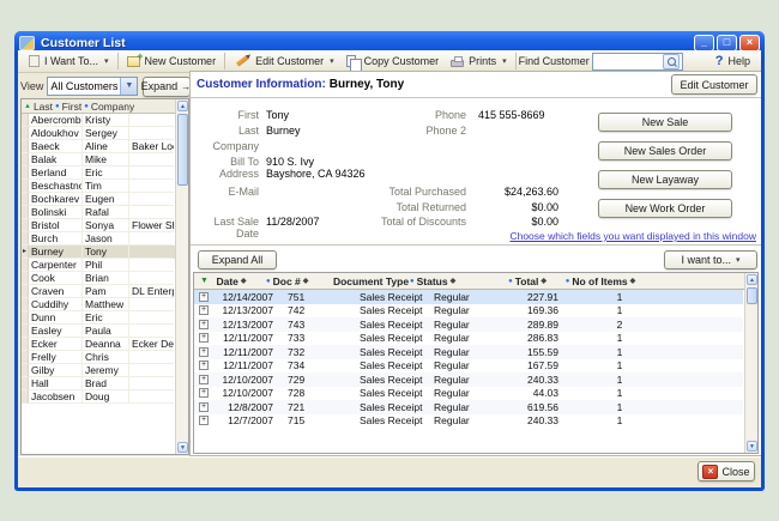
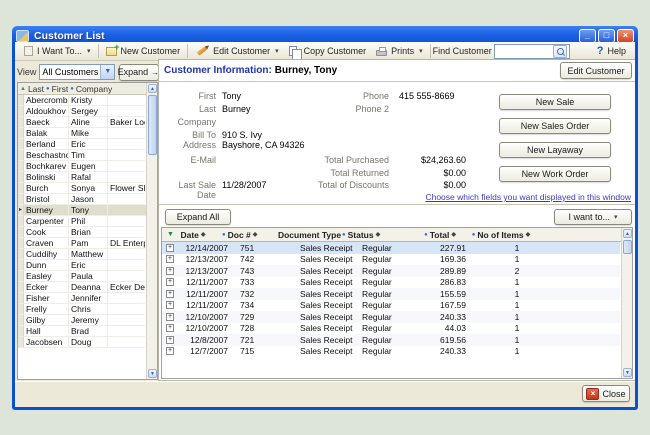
  Customer List
  _
  □
  ×
  I Want To...
  New Customer
  Edit Customer
  Copy Customer
  Prints
  Find Customer
  ?
  Help
  View
  All Customers
  Expand
  →
  Last
  First
  Company
  Abercrombi
  Kristy
  Aldoukhov
  Sergey
  Baeck
  Aline
  Balak
  Mike
  Berland
  Eric
  Beschastno
  Tim
  Bochkarev
  Eugen
  Bolinski
  Rafal
- Bristol
+ Burch
  Sonya
- Burch
+ Bristol
  Jason
  Burney
  Tony
  Carpenter
  Phil
  Cook
  Brian
  Craven
  Pam
  Cuddihy
  Matthew
  Dunn
  Eric
  Easley
  Paula
  Ecker
  Deanna
+ Fisher
+ Jennifer
  Frelly
  Chris
  Gilby
  Jeremy
  Hall
  Brad
  Jacobsen
  Doug
  Customer Information: Burney, Tony
  Edit Customer
  First
  Tony
  Last
  Burney
  Company
  Bill To Address
  910 S. Ivy
  Bayshore, CA 94326
  E-Mail
  Last Sale Date
  11/28/2007
  Phone
  415 555-8669
  Phone 2
  Total Purchased
  $24,263.60
  Total Returned
  $0.00
  Total of Discounts
  $0.00
  New Sale
  New Sales Order
  New Layaway
  New Work Order
  Choose which fields you want displayed in this window
  Expand All
  I want to...
  Date
  Doc #
  Document Type
  Status
  Total
  No of Items
  12/14/2007
  751
  Sales Receipt
  Regular
  227.91
  1
  12/13/2007
  742
  Sales Receipt
  Regular
  169.36
  1
  12/13/2007
  743
  Sales Receipt
  Regular
  289.89
  2
  12/11/2007
  733
  Sales Receipt
  Regular
  286.83
  1
  12/11/2007
  732
  Sales Receipt
  Regular
  155.59
  1
  12/11/2007
  734
  Sales Receipt
  Regular
  167.59
  1
  12/10/2007
  729
  Sales Receipt
  Regular
  240.33
  1
  12/10/2007
  728
  Sales Receipt
  Regular
  44.03
  1
  12/8/2007
  721
  Sales Receipt
  Regular
  619.56
  1
  12/7/2007
  715
  Sales Receipt
  Regular
  240.33
  1
  ×
  Close
